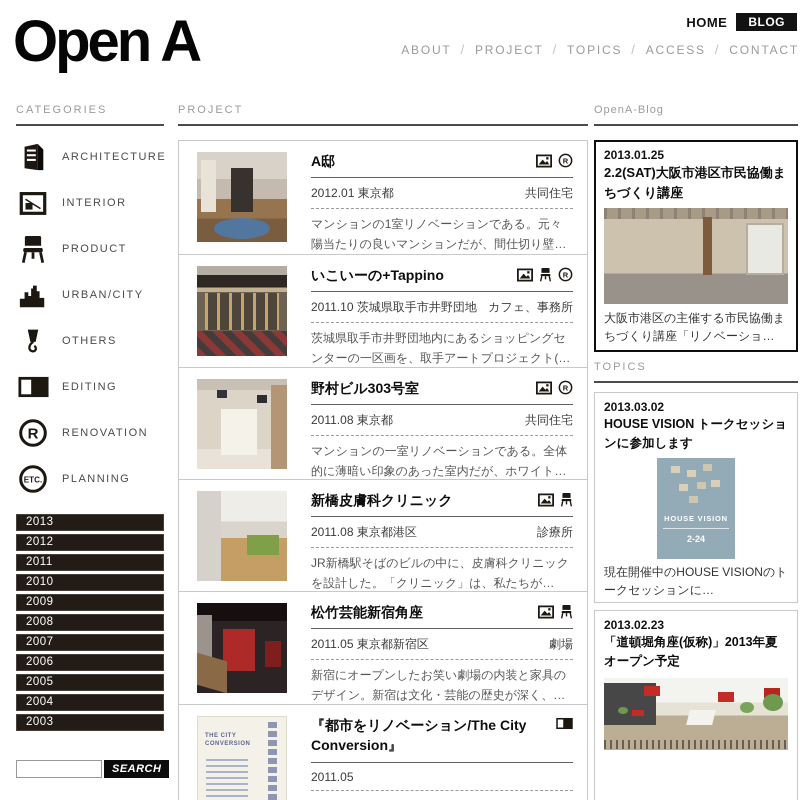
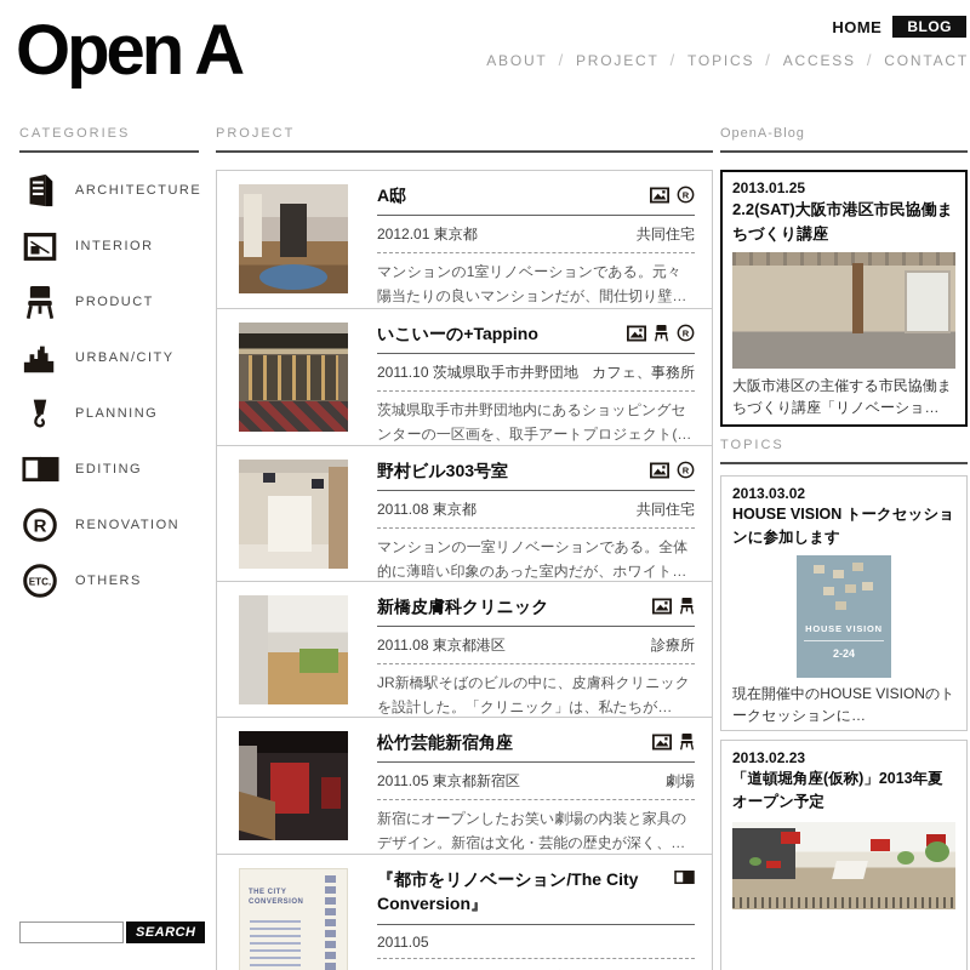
  Open A
  HOME
  BLOG
  ABOUT / PROJECT / TOPICS / ACCESS / CONTACT
  CATEGORIES
  PROJECT
  OpenA-Blog
  TOPICS
  ARCHITECTURE
  INTERIOR
  PRODUCT
  URBAN/CITY
- OTHERS
+ PLANNING
  EDITING
  RENOVATION
- PLANNING
+ OTHERS
- 2013
- 2012
- 2011
- 2010
- 2009
- 2008
- 2007
- 2006
- 2005
- 2004
- 2003
  SEARCH
  A邸
  2012.01 東京都
  共同住宅
  マンションの1室リノベーションである。元々陽当たりの良いマンションだが、間仕切り壁…
  いこいーの+Tappino
  2011.10 茨城県取手市井野団地
  カフェ、事務所
  茨城県取手市井野団地内にあるショッピングセンターの一区画を、取手アートプロジェクト(…
  野村ビル303号室
  2011.08 東京都
  共同住宅
  マンションの一室リノベーションである。全体的に薄暗い印象のあった室内だが、ホワイト…
  新橋皮膚科クリニック
  2011.08 東京都港区
  診療所
  JR新橋駅そばのビルの中に、皮膚科クリニックを設計した。「クリニック」は、私たちが…
  松竹芸能新宿角座
  2011.05 東京都新宿区
  劇場
  新宿にオープンしたお笑い劇場の内装と家具のデザイン。新宿は文化・芸能の歴史が深く、…
  『都市をリノベーション/The City Conversion』
  2011.05
  2013.01.25
  2.2(SAT)大阪市港区市民協働まちづくり講座
  大阪市港区の主催する市民協働まちづくり講座「リノベーショ…
  2013.03.02
  HOUSE VISION トークセッションに参加します
  HOUSE VISION
  2-24
  現在開催中のHOUSE VISIONのトークセッションに…
  2013.02.23
  「道頓堀角座(仮称)」2013年夏オープン予定
